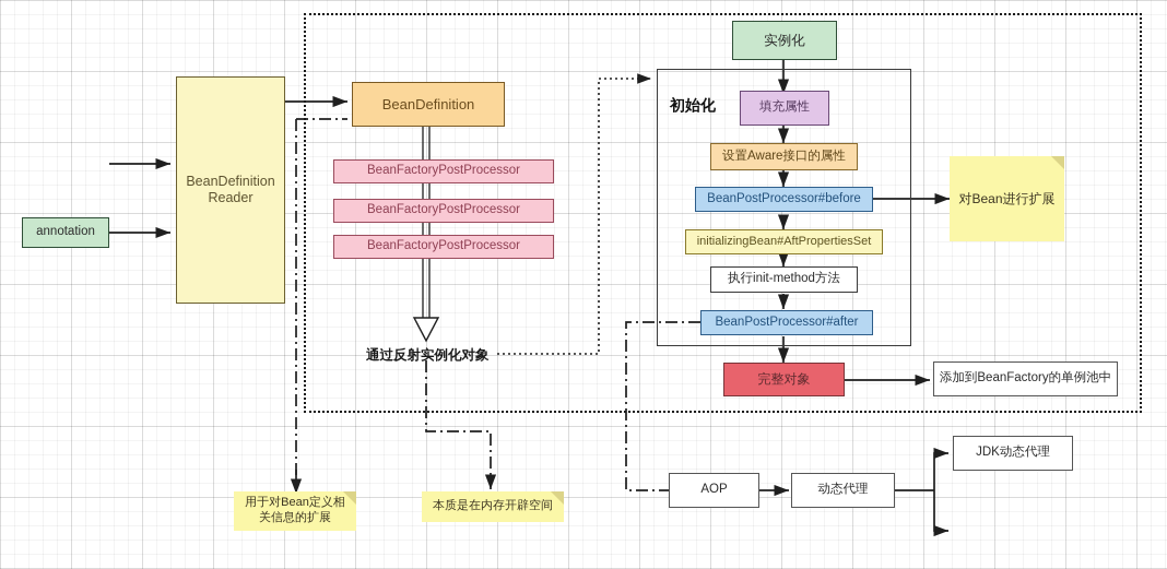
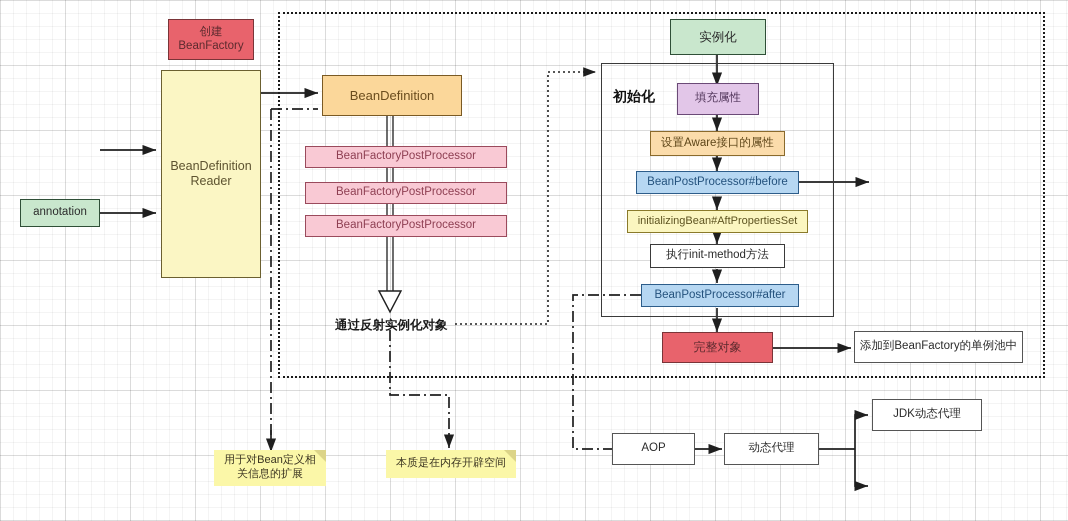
  初始化
+ 创建
+ BeanFactory
  annotation
  BeanDefinition
  Reader
  BeanDefinition
  BeanFactoryPostProcessor
  BeanFactoryPostProcessor
  BeanFactoryPostProcessor
  通过反射实例化对象
  实例化
  填充属性
  设置Aware接口的属性
  BeanPostProcessor#before
  initializingBean#AftPropertiesSet
  执行init-method方法
  BeanPostProcessor#after
  完整对象
  添加到BeanFactory的单例池中
  AOP
  动态代理
  JDK动态代理
- 对Bean进行扩展
  用于对Bean定义相
  关信息的扩展
  本质是在内存开辟空间
